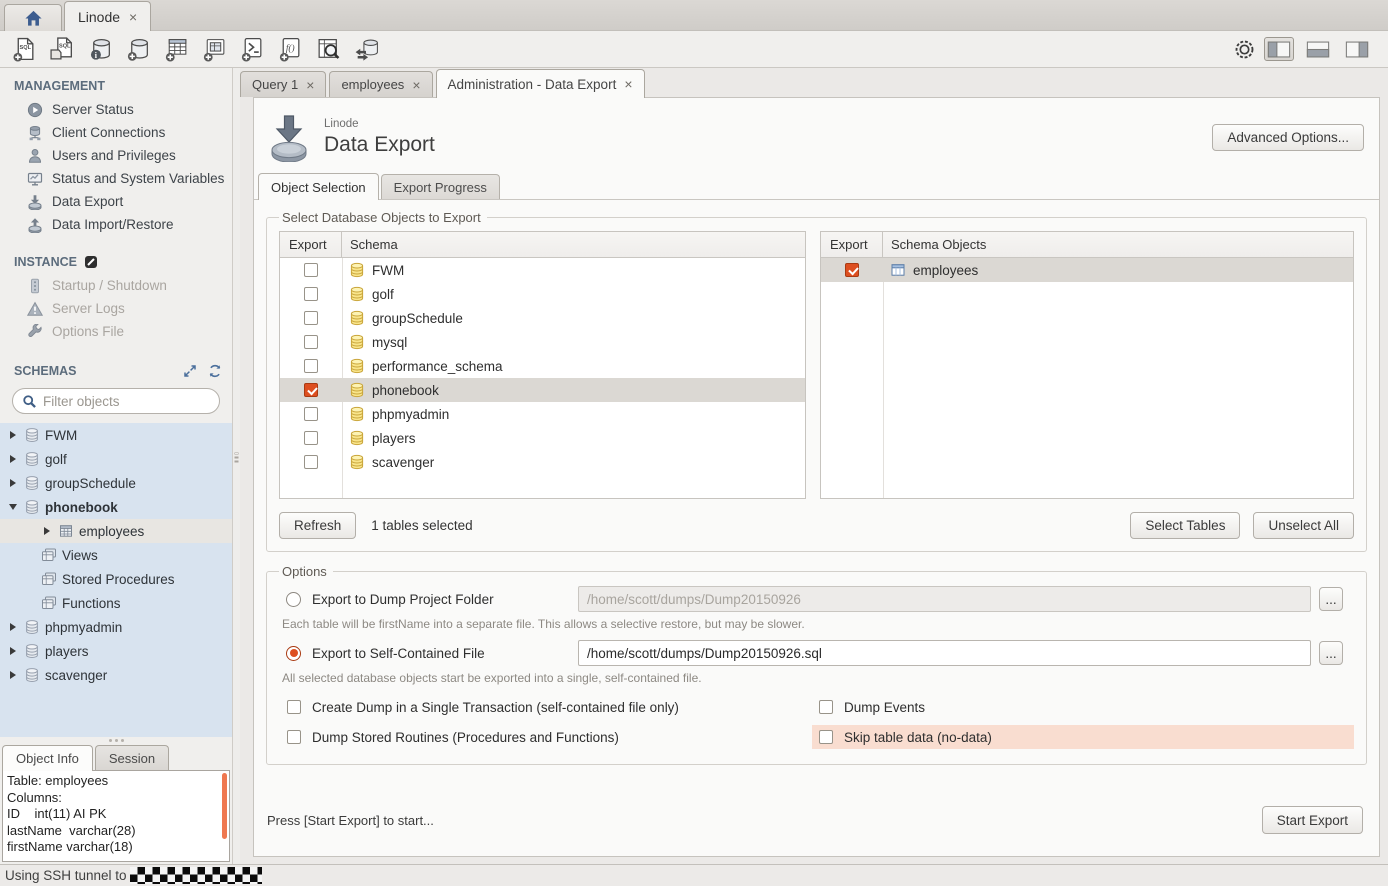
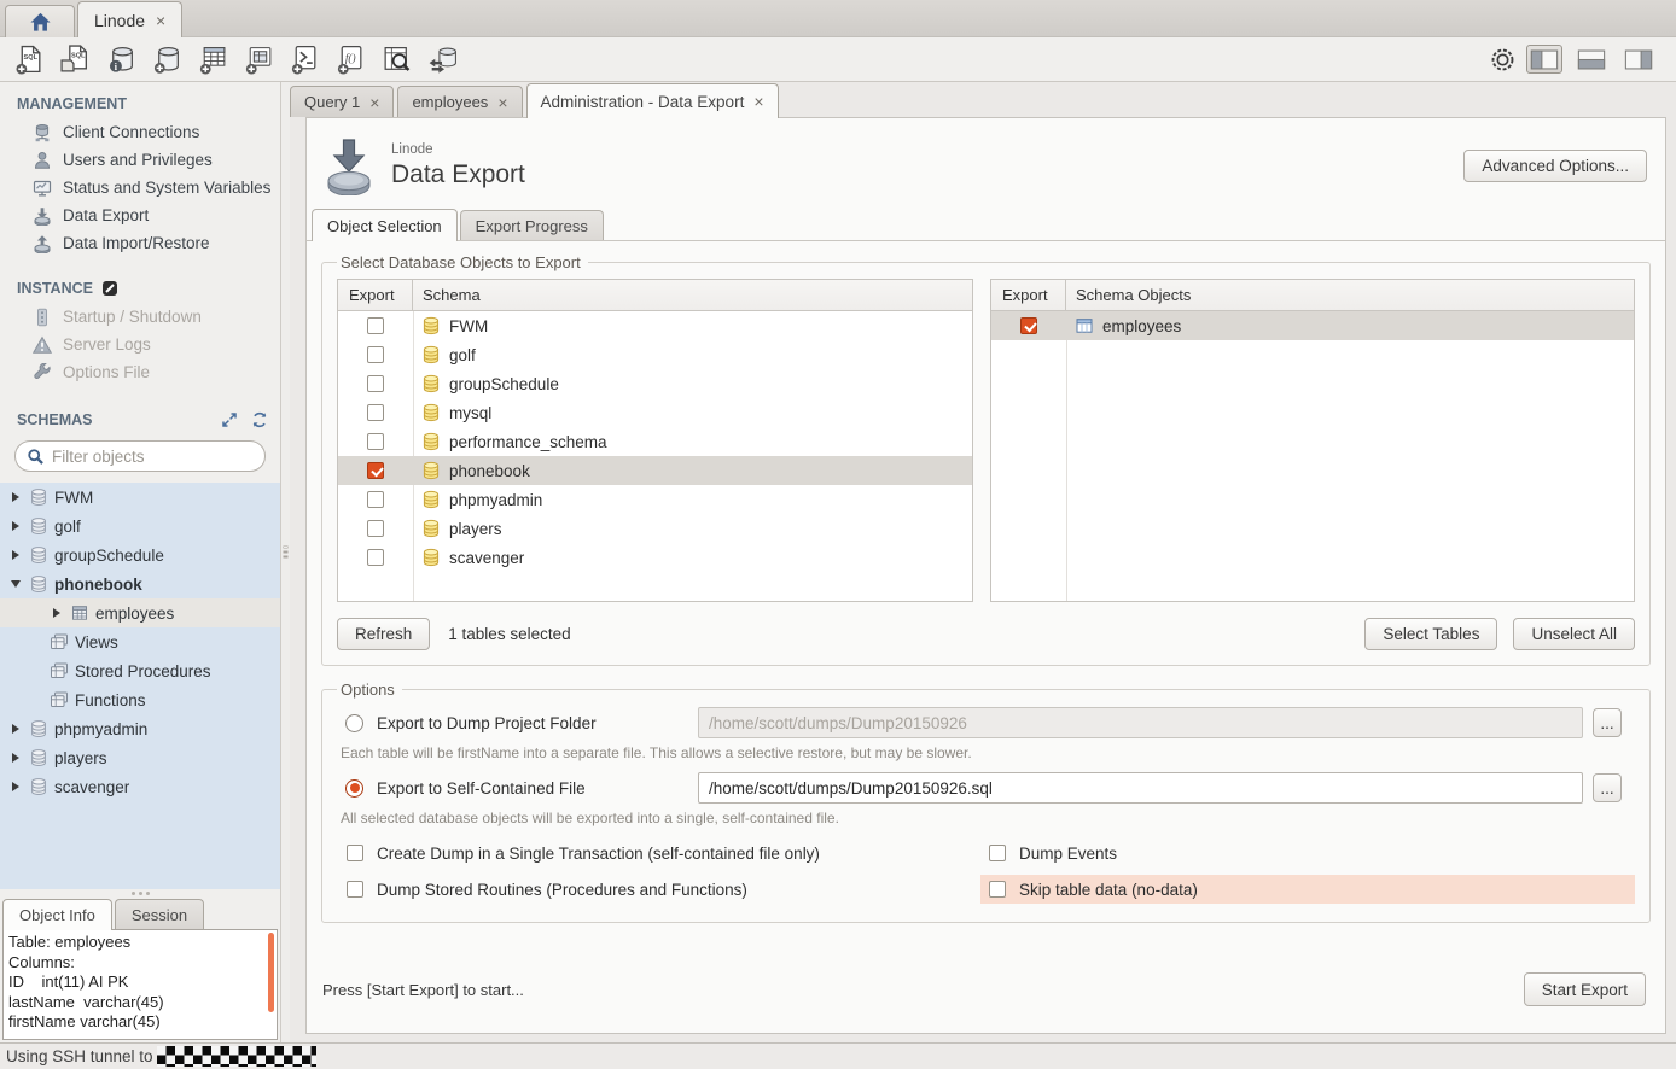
  Linode
  ×
  MANAGEMENT
- Server Status
  Client Connections
  Users and Privileges
  Status and System Variables
  Data Export
  Data Import/Restore
  INSTANCE
  Startup / Shutdown
  Server Logs
  Options File
  SCHEMAS
  Filter objects
  FWM
  golf
  groupSchedule
  phonebook
  employees
  Views
  Stored Procedures
  Functions
  phpmyadmin
  players
  scavenger
  Object Info
  Session
  Table: employees
  Columns:
  ID int(11) AI PK
- lastName varchar(28)
+ lastName varchar(45)
- firstName varchar(18)
+ firstName varchar(45)
  Query 1
  ×
  employees
  ×
  Administration - Data Export
  ×
  Linode
  Data Export
  Advanced Options...
  Object Selection
  Export Progress
  Select Database Objects to Export
  Export
  Schema
  FWM
  golf
  groupSchedule
  mysql
  performance_schema
  phonebook
  phpmyadmin
  players
  scavenger
  Export
  Schema Objects
  employees
  Refresh
  1 tables selected
  Select Tables
  Unselect All
  Options
  Export to Dump Project Folder
  /home/scott/dumps/Dump20150926
  ...
  Each table will be firstName into a separate file. This allows a selective restore, but may be slower.
  Export to Self-Contained File
  /home/scott/dumps/Dump20150926.sql
  ...
- All selected database objects start be exported into a single, self-contained file.
+ All selected database objects will be exported into a single, self-contained file.
  Create Dump in a Single Transaction (self-contained file only)
  Dump Events
  Dump Stored Routines (Procedures and Functions)
  Skip table data (no-data)
  Press [Start Export] to start...
  Start Export
  Using SSH tunnel to
